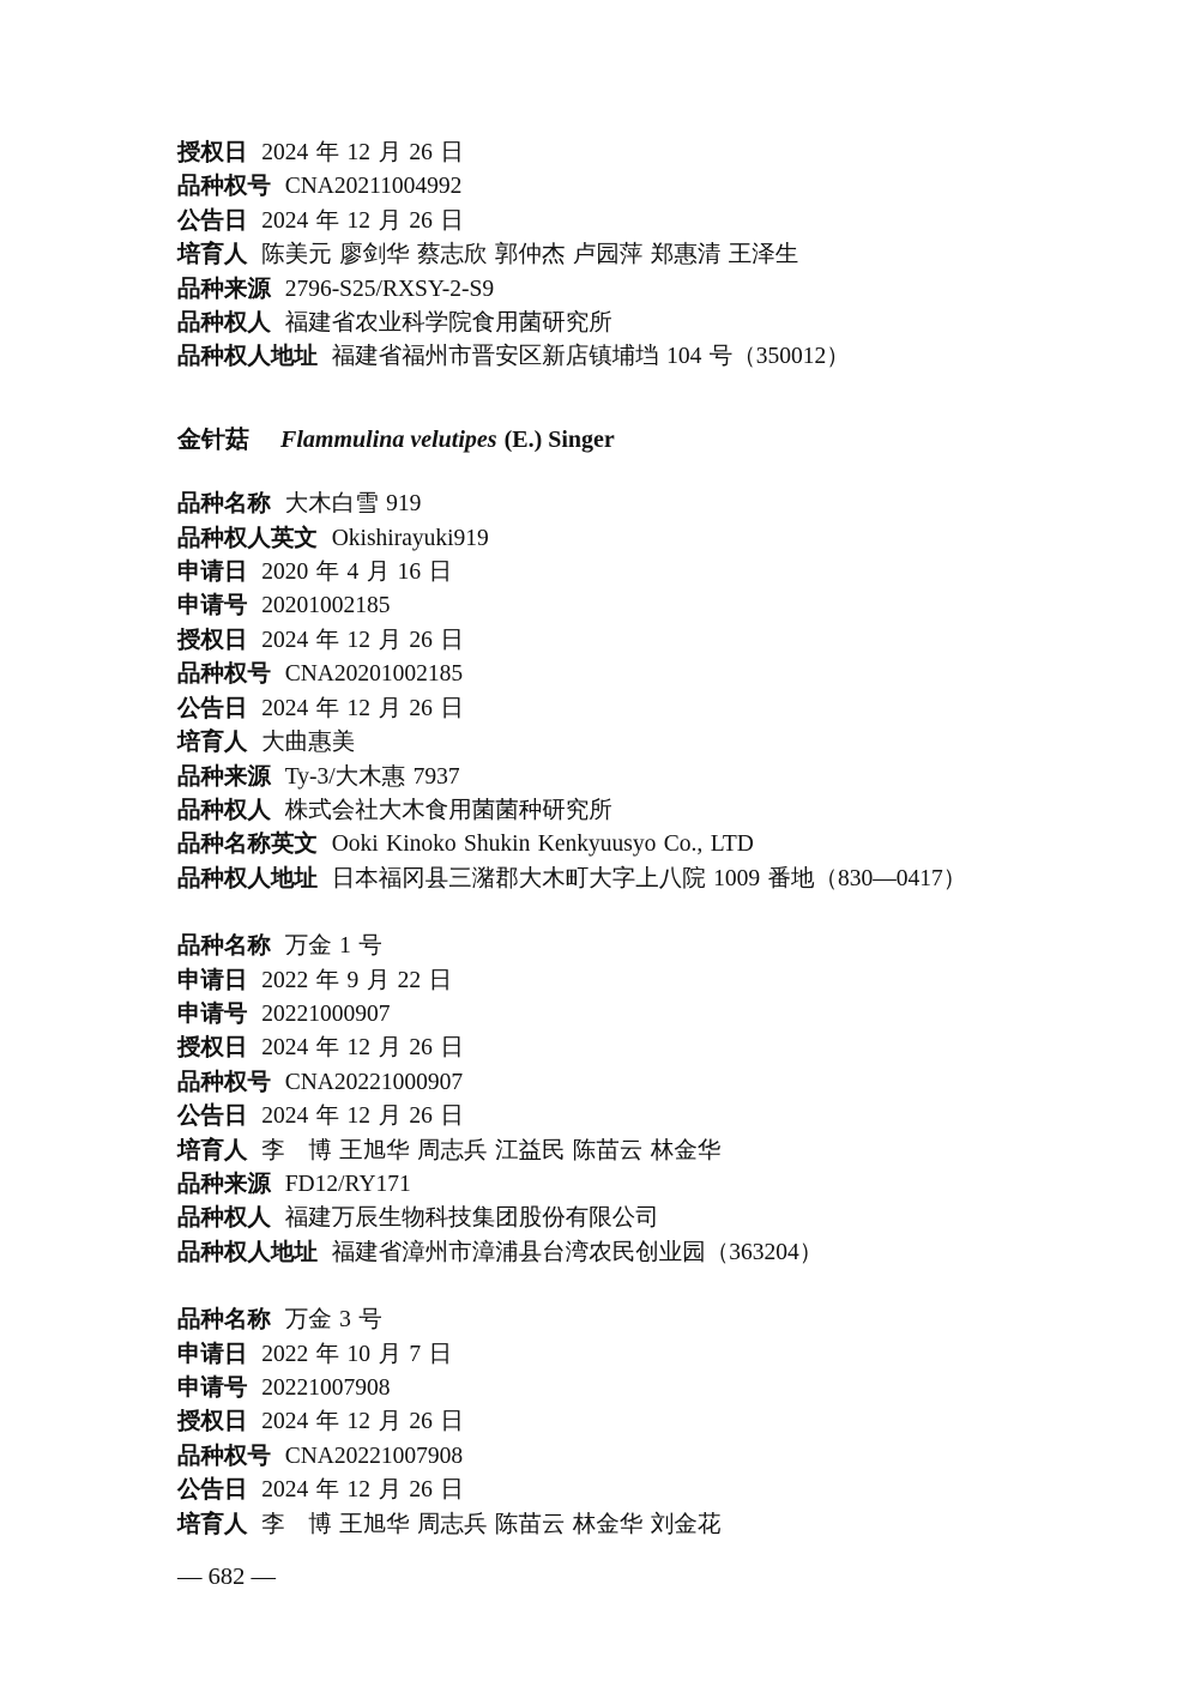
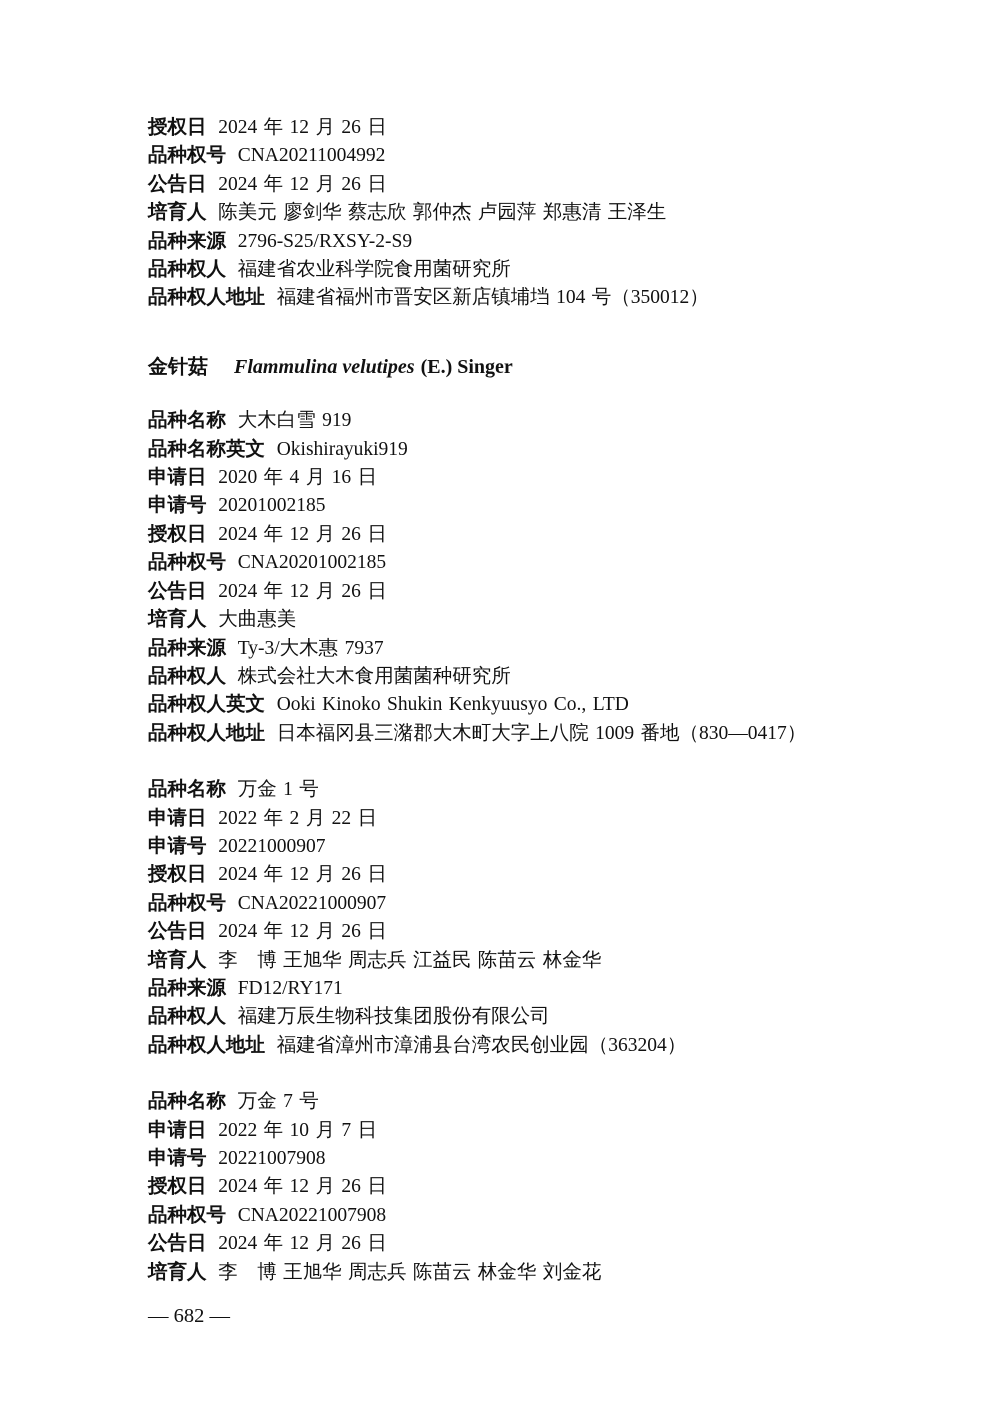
  授权日 2024 年 12 月 26 日
  品种权号 CNA20211004992
  公告日 2024 年 12 月 26 日
  培育人 陈美元 廖剑华 蔡志欣 郭仲杰 卢园萍 郑惠清 王泽生
  品种来源 2796-S25/RXSY-2-S9
  品种权人 福建省农业科学院食用菌研究所
  品种权人地址 福建省福州市晋安区新店镇埔垱 104 号（350012）
  金针菇 Flammulina velutipes (E.) Singer
  品种名称 大木白雪 919
- 品种权人英文 Okishirayuki919
+ 品种名称英文 Okishirayuki919
  申请日 2020 年 4 月 16 日
  申请号 20201002185
  授权日 2024 年 12 月 26 日
  品种权号 CNA20201002185
  公告日 2024 年 12 月 26 日
  培育人 大曲惠美
  品种来源 Ty-3/大木惠 7937
  品种权人 株式会社大木食用菌菌种研究所
- 品种名称英文 Ooki Kinoko Shukin Kenkyuusyo Co., LTD
+ 品种权人英文 Ooki Kinoko Shukin Kenkyuusyo Co., LTD
  品种权人地址 日本福冈县三潴郡大木町大字上八院 1009 番地（830—0417）
  品种名称 万金 1 号
- 申请日 2022 年 9 月 22 日
+ 申请日 2022 年 2 月 22 日
  申请号 20221000907
  授权日 2024 年 12 月 26 日
  品种权号 CNA20221000907
  公告日 2024 年 12 月 26 日
  培育人 李 博 王旭华 周志兵 江益民 陈苗云 林金华
  品种来源 FD12/RY171
  品种权人 福建万辰生物科技集团股份有限公司
  品种权人地址 福建省漳州市漳浦县台湾农民创业园（363204）
- 品种名称 万金 3 号
+ 品种名称 万金 7 号
  申请日 2022 年 10 月 7 日
  申请号 20221007908
  授权日 2024 年 12 月 26 日
  品种权号 CNA20221007908
  公告日 2024 年 12 月 26 日
  培育人 李 博 王旭华 周志兵 陈苗云 林金华 刘金花
  — 682 —
